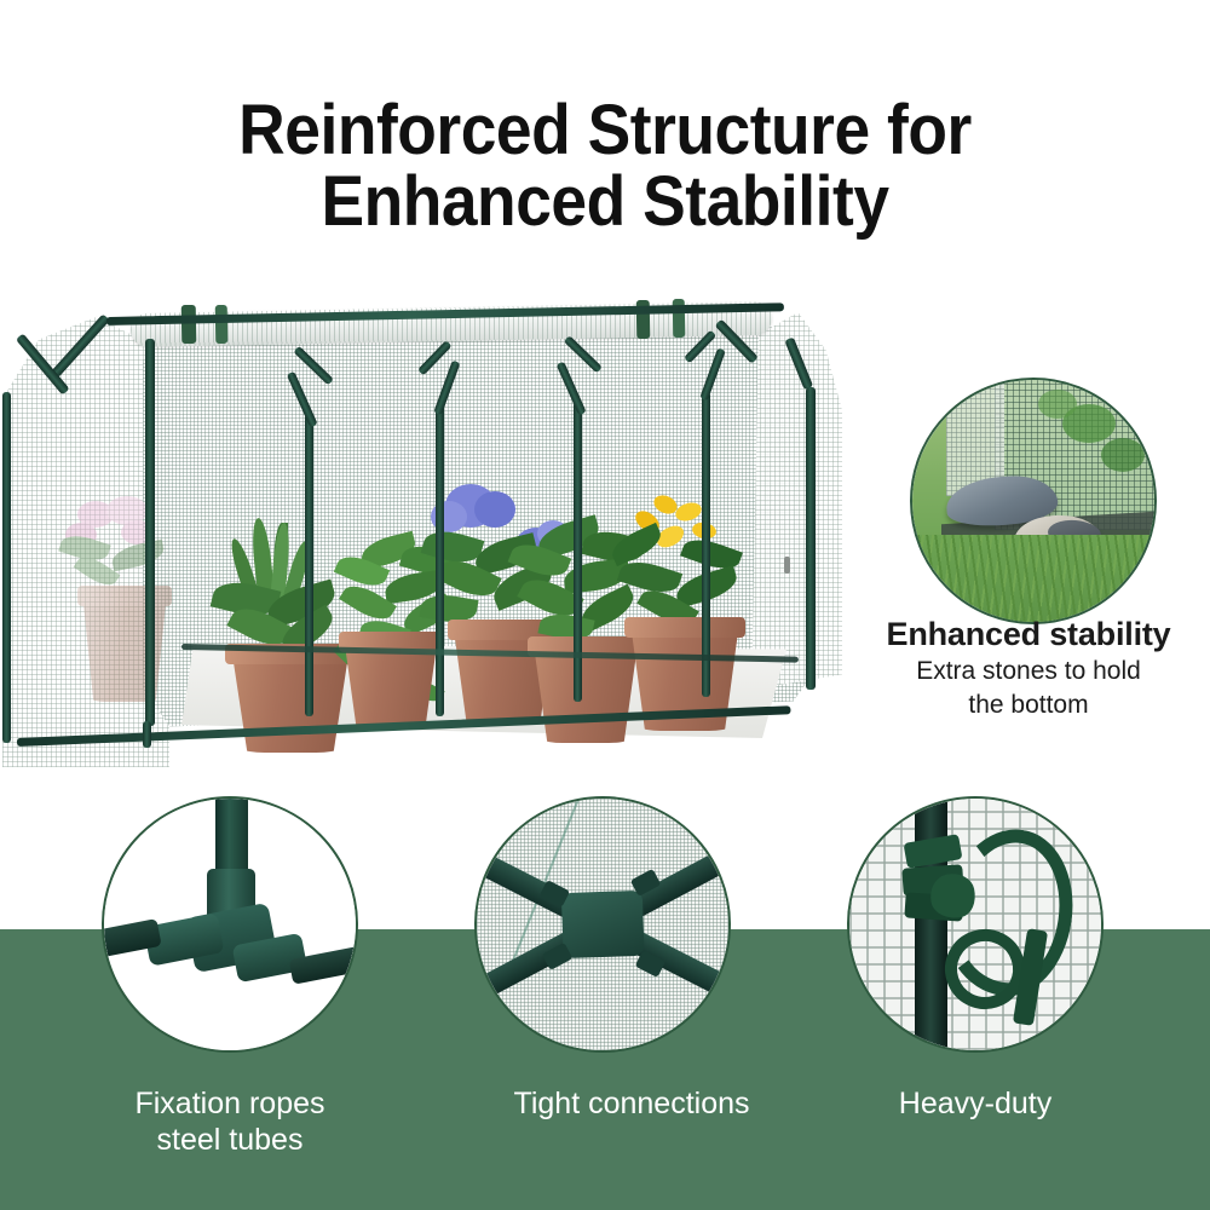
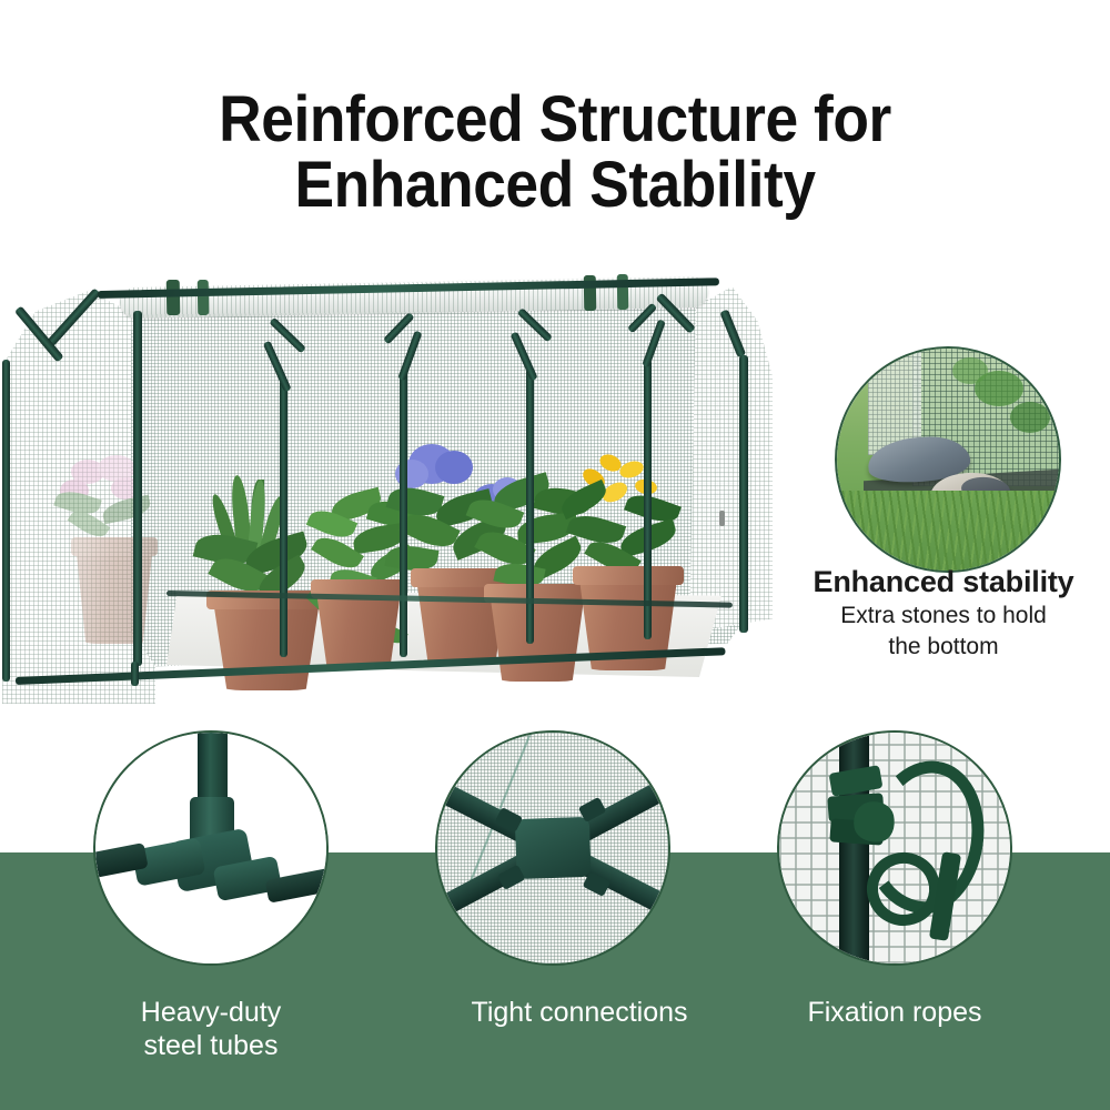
  Reinforced Structure for
  Enhanced Stability
  Enhanced stability
  Extra stones to hold
  the bottom
- Fixation ropes
+ Heavy-duty
  steel tubes
  Tight connections
- Heavy-duty
+ Fixation ropes
